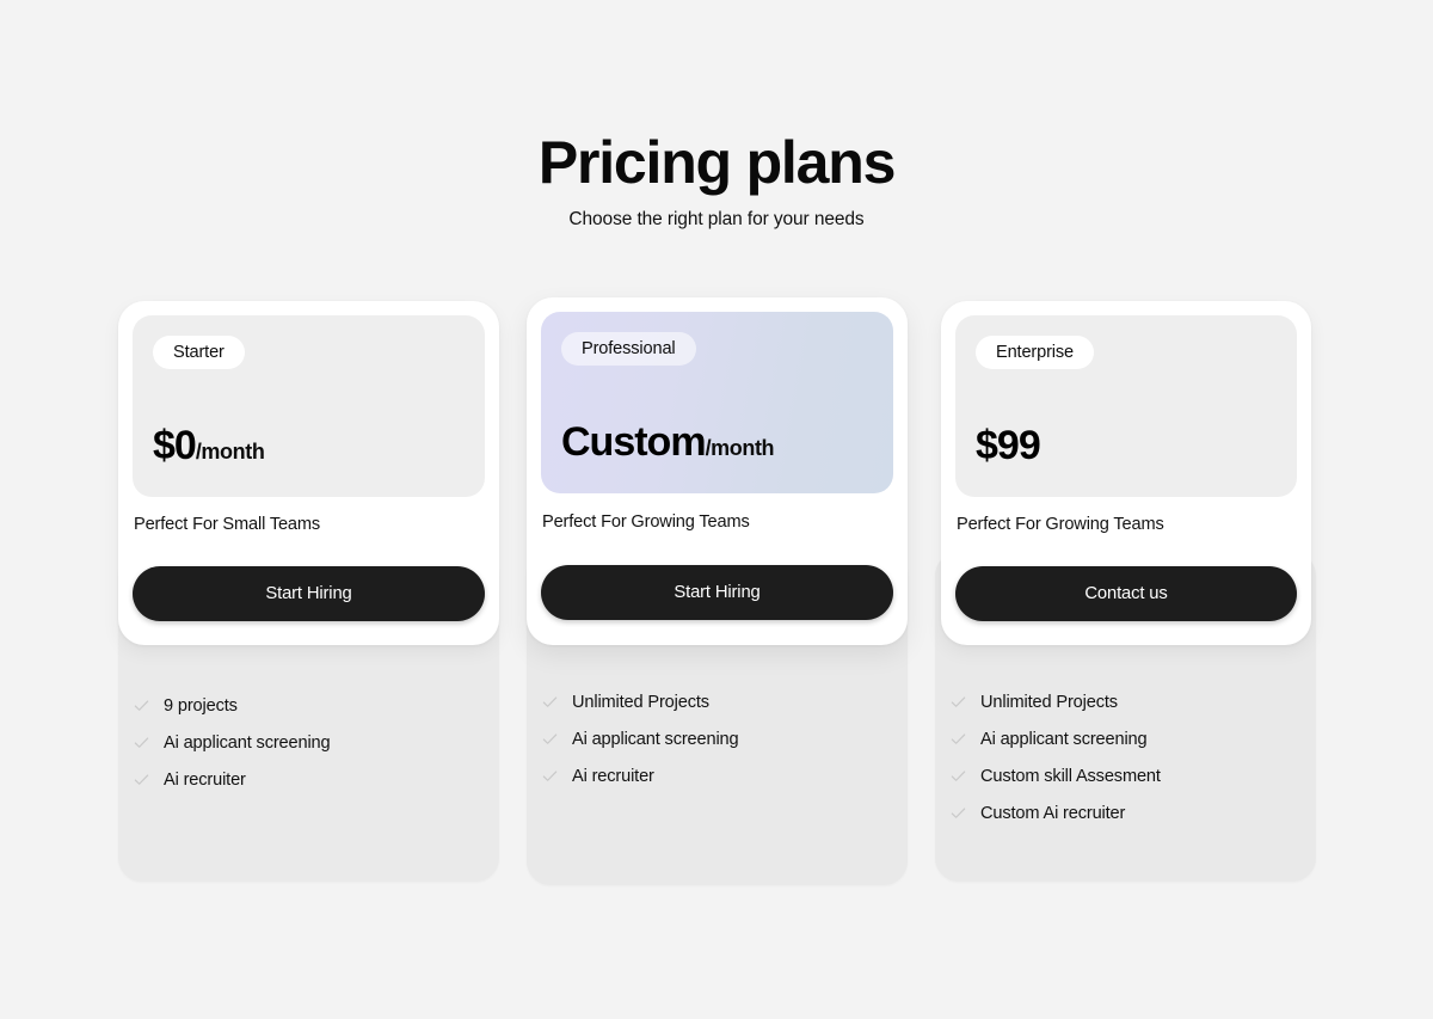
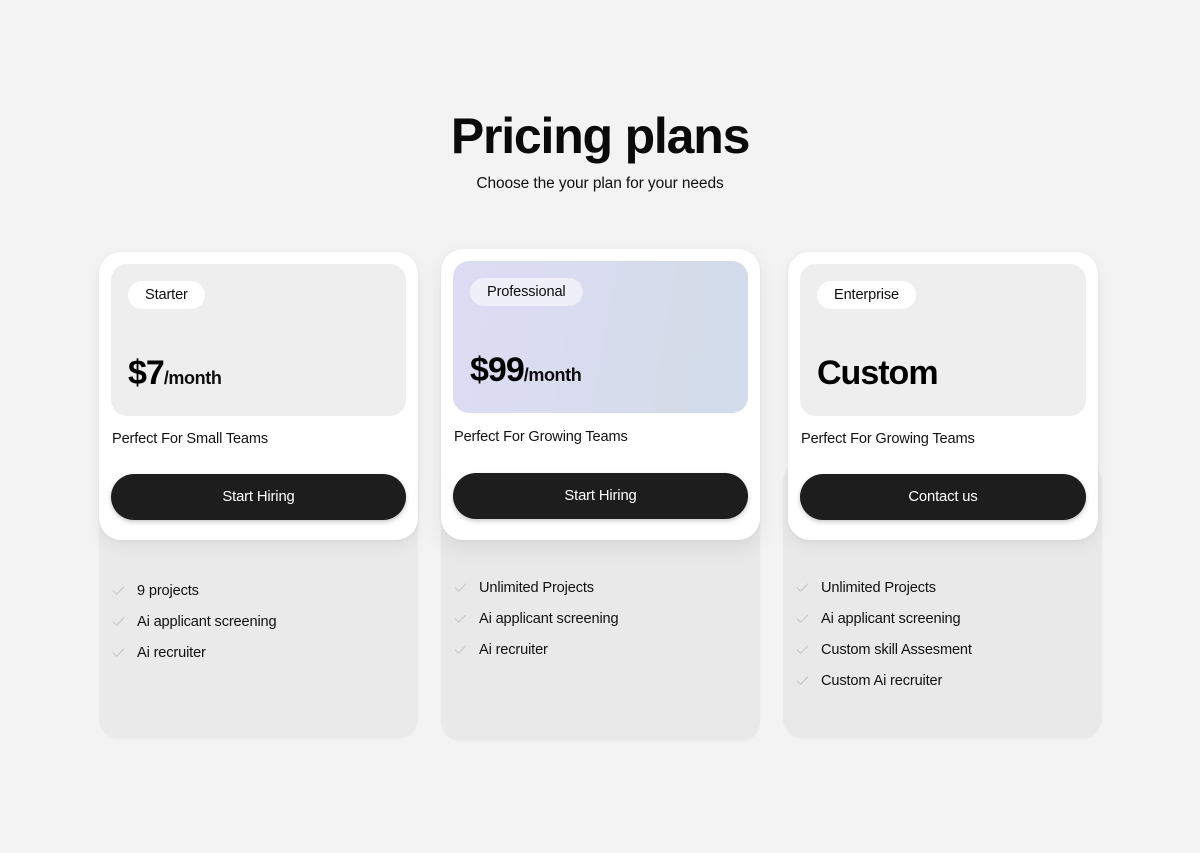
  Pricing plans
- Choose the right plan for your needs
+ Choose the your plan for your needs
  9 projects
  Ai applicant screening
  Ai recruiter
  Starter
- $0
+ $7
  /month
  Perfect For Small Teams
  Start Hiring
  Unlimited Projects
  Ai applicant screening
  Ai recruiter
  Professional
- Custom
+ $99
  /month
  Perfect For Growing Teams
  Start Hiring
  Unlimited Projects
  Ai applicant screening
  Custom skill Assesment
  Custom Ai recruiter
  Enterprise
- $99
+ Custom
  Perfect For Growing Teams
  Contact us
